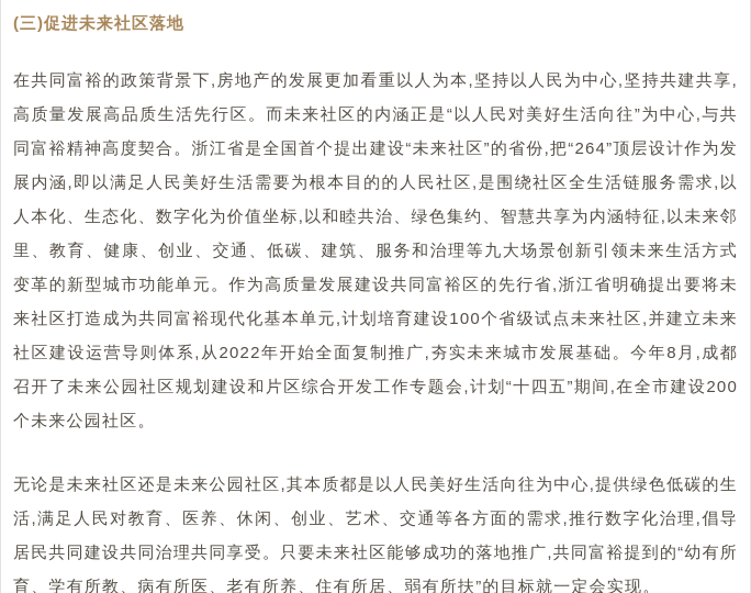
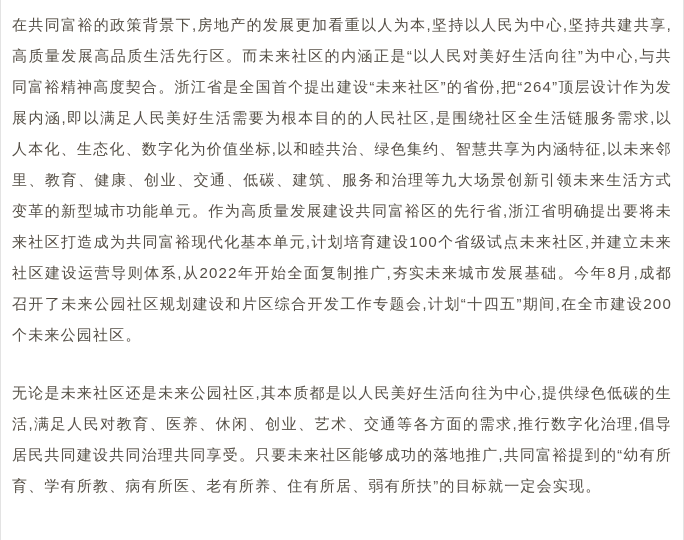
- (三)促进未来社区落地
  在共同富裕的政策背景下,房地产的发展更加看重以人为本,坚持以人民为中心,坚持共建共享,高质量发展高品质生活先行区。而未来社区的内涵正是“以人民对美好生活向往”为中心,与共同富裕精神高度契合。浙江省是全国首个提出建设“未来社区”的省份,把“264”顶层设计作为发展内涵,即以满足人民美好生活需要为根本目的的人民社区,是围绕社区全生活链服务需求,以人本化、生态化、数字化为价值坐标,以和睦共治、绿色集约、智慧共享为内涵特征,以未来邻里、教育、健康、创业、交通、低碳、建筑、服务和治理等九大场景创新引领未来生活方式变革的新型城市功能单元。作为高质量发展建设共同富裕区的先行省,浙江省明确提出要将未来社区打造成为共同富裕现代化基本单元,计划培育建设100个省级试点未来社区,并建立未来社区建设运营导则体系,从2022年开始全面复制推广,夯实未来城市发展基础。今年8月,成都召开了未来公园社区规划建设和片区综合开发工作专题会,计划“十四五”期间,在全市建设200个未来公园社区。
  无论是未来社区还是未来公园社区,其本质都是以人民美好生活向往为中心,提供绿色低碳的生活,满足人民对教育、医养、休闲、创业、艺术、交通等各方面的需求,推行数字化治理,倡导居民共同建设共同治理共同享受。只要未来社区能够成功的落地推广,共同富裕提到的“幼有所育、学有所教、病有所医、老有所养、住有所居、弱有所扶”的目标就一定会实现。
